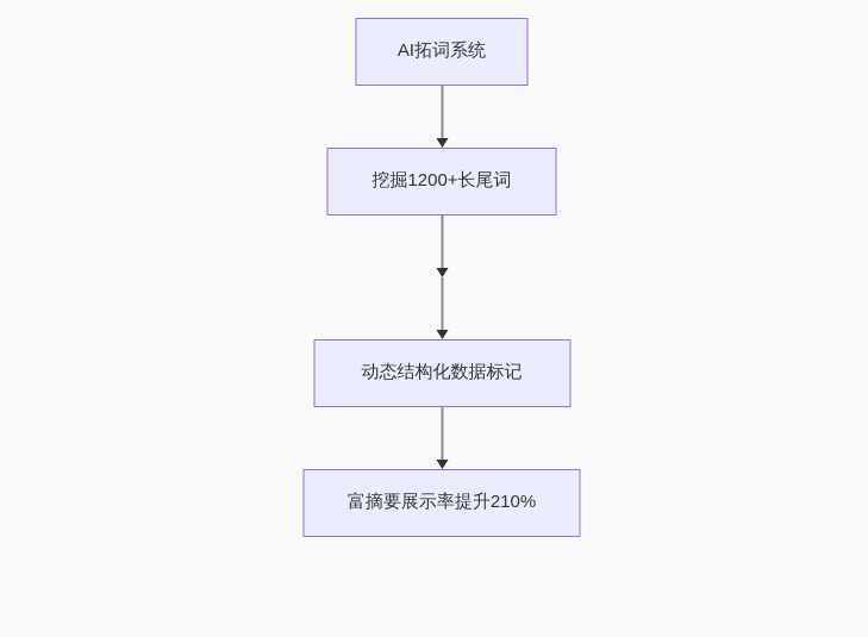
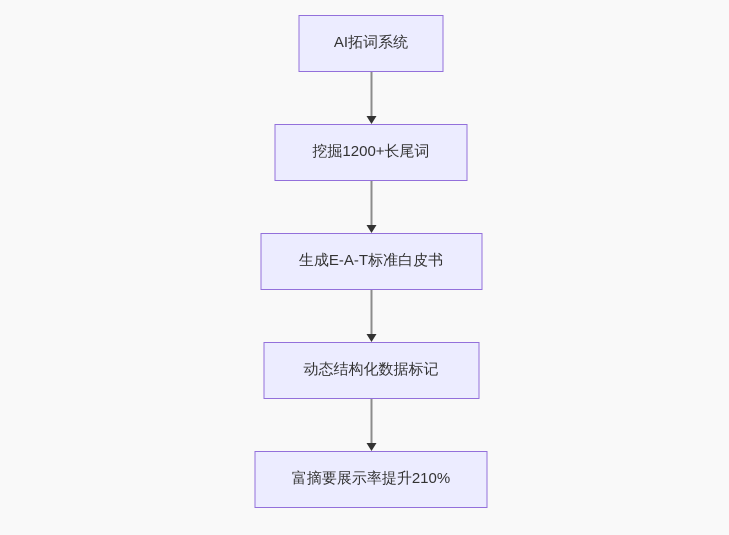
  AI拓词系统
  挖掘1200+长尾词
+ 生成E-A-T标准白皮书
  动态结构化数据标记
  富摘要展示率提升210%
